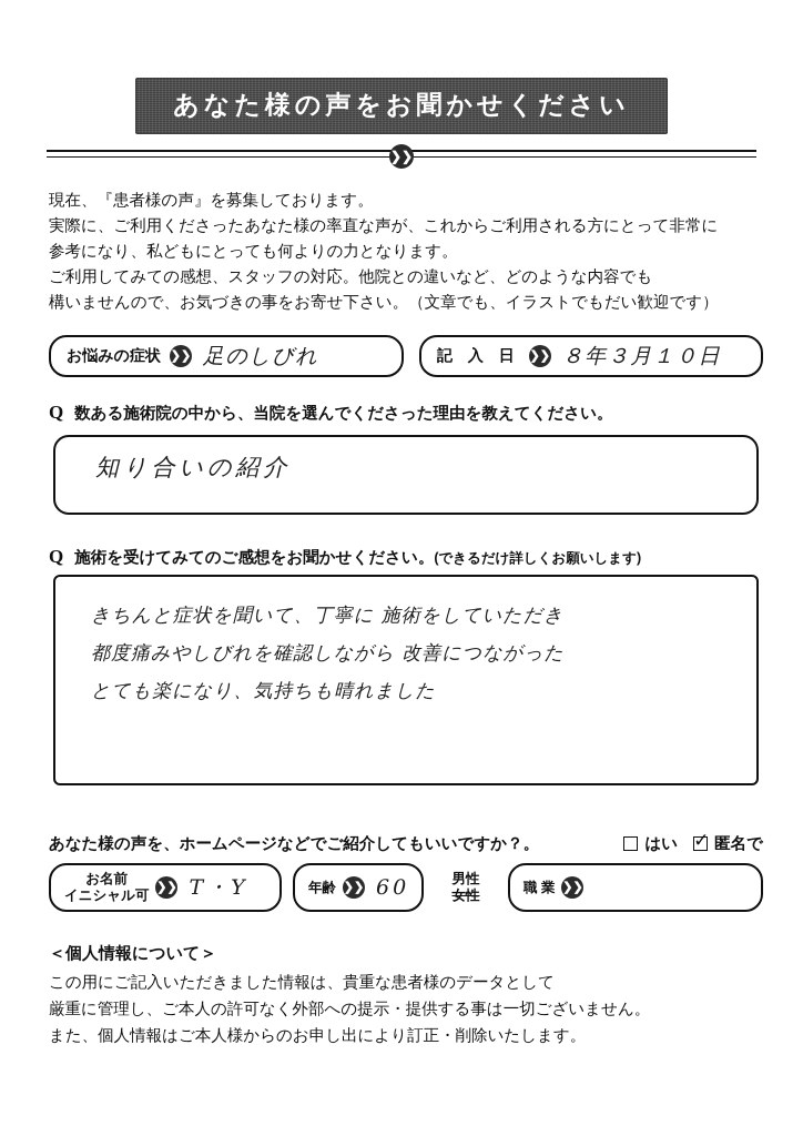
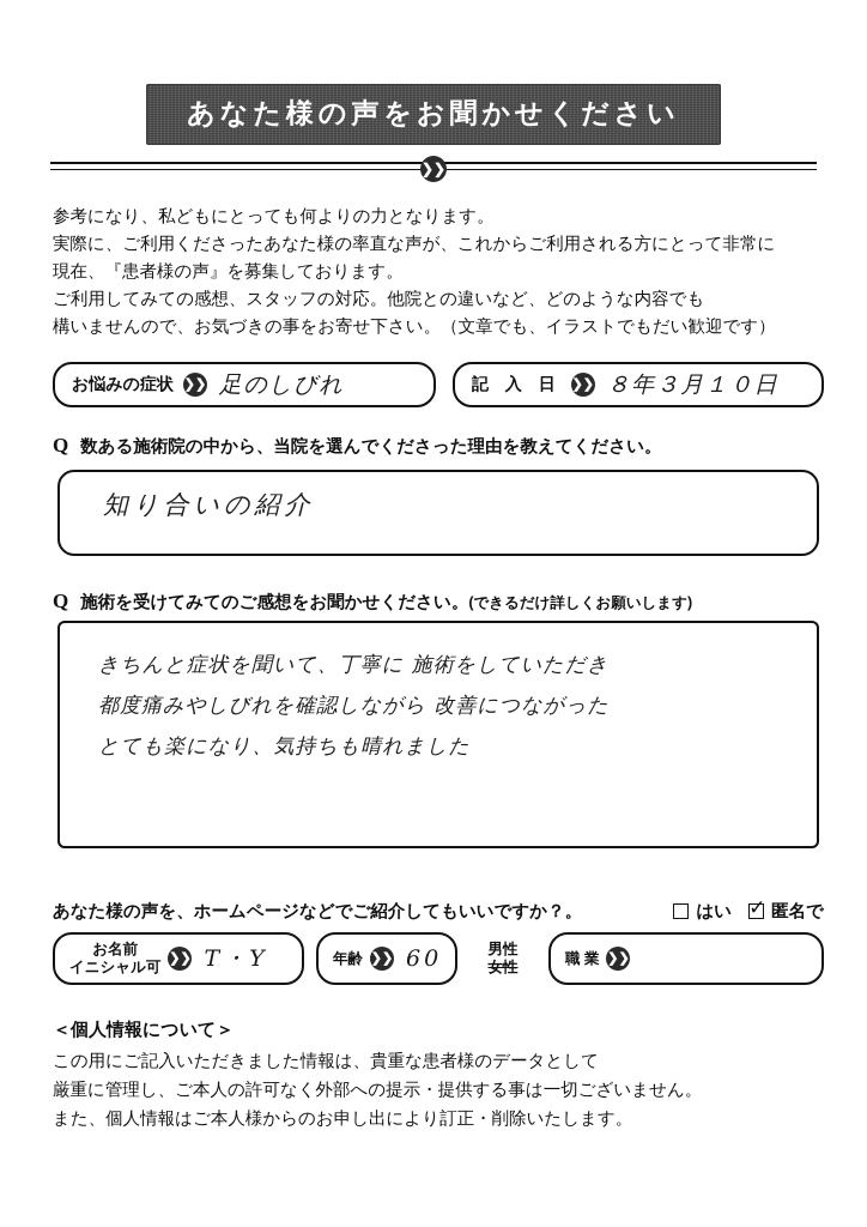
  あなた様の声をお聞かせください
  ❯❯
- 現在、『患者様の声』を募集しております。
+ 参考になり、私どもにとっても何よりの力となります。
  実際に、ご利用くださったあなた様の率直な声が、これからご利用される方にとって非常に
- 参考になり、私どもにとっても何よりの力となります。
+ 現在、『患者様の声』を募集しております。
  ご利用してみての感想、スタッフの対応。他院との違いなど、どのような内容でも
  構いませんので、お気づきの事をお寄せ下さい。（文章でも、イラストでもだい歓迎です）
  お悩みの症状
  ❯❯
  足のしびれ
  記 入 日
  ❯❯
  ８年３月１０日
  Q 数ある施術院の中から、当院を選んでくださった理由を教えてください。
  知り合いの紹介
  Q 施術を受けてみてのご感想をお聞かせください。(できるだけ詳しくお願いします)
  きちんと症状を聞いて、丁寧に 施術をしていただき
  都度痛みやしびれを確認しながら 改善につながった
  とても楽になり、気持ちも晴れました
  あなた様の声を、ホームページなどでご紹介してもいいですか？。
  はい
  匿名で
  お名前
  イニシャル可
  ❯❯
  T・Y
  年齢
  ❯❯
  60
  男性
  女性
  職 業
  ❯❯
  ＜個人情報について＞
  この用にご記入いただきました情報は、貴重な患者様のデータとして
  厳重に管理し、ご本人の許可なく外部への提示・提供する事は一切ございません。
  また、個人情報はご本人様からのお申し出により訂正・削除いたします。
